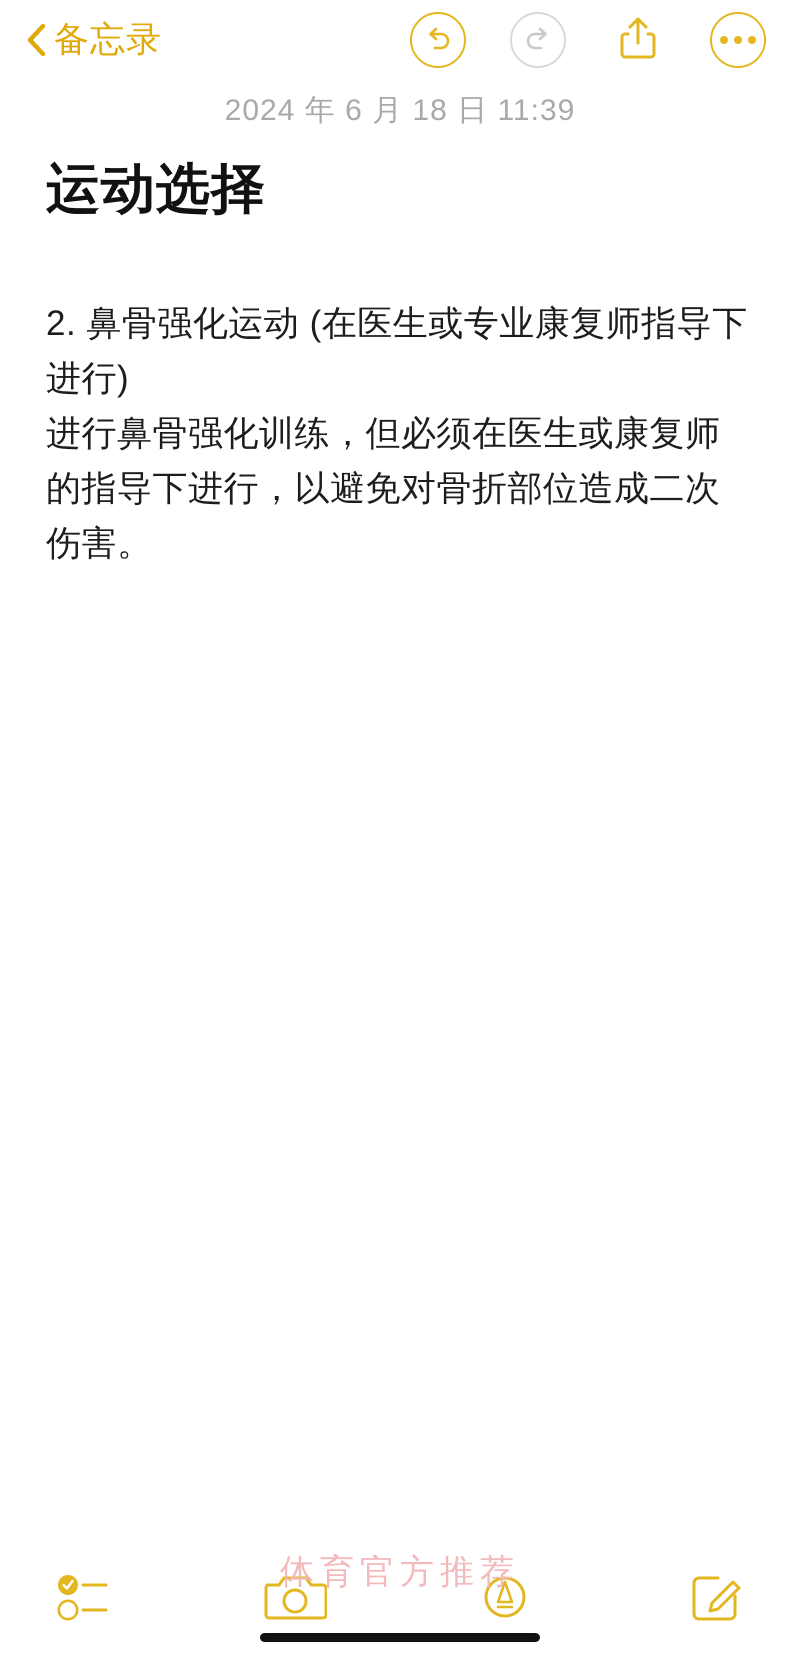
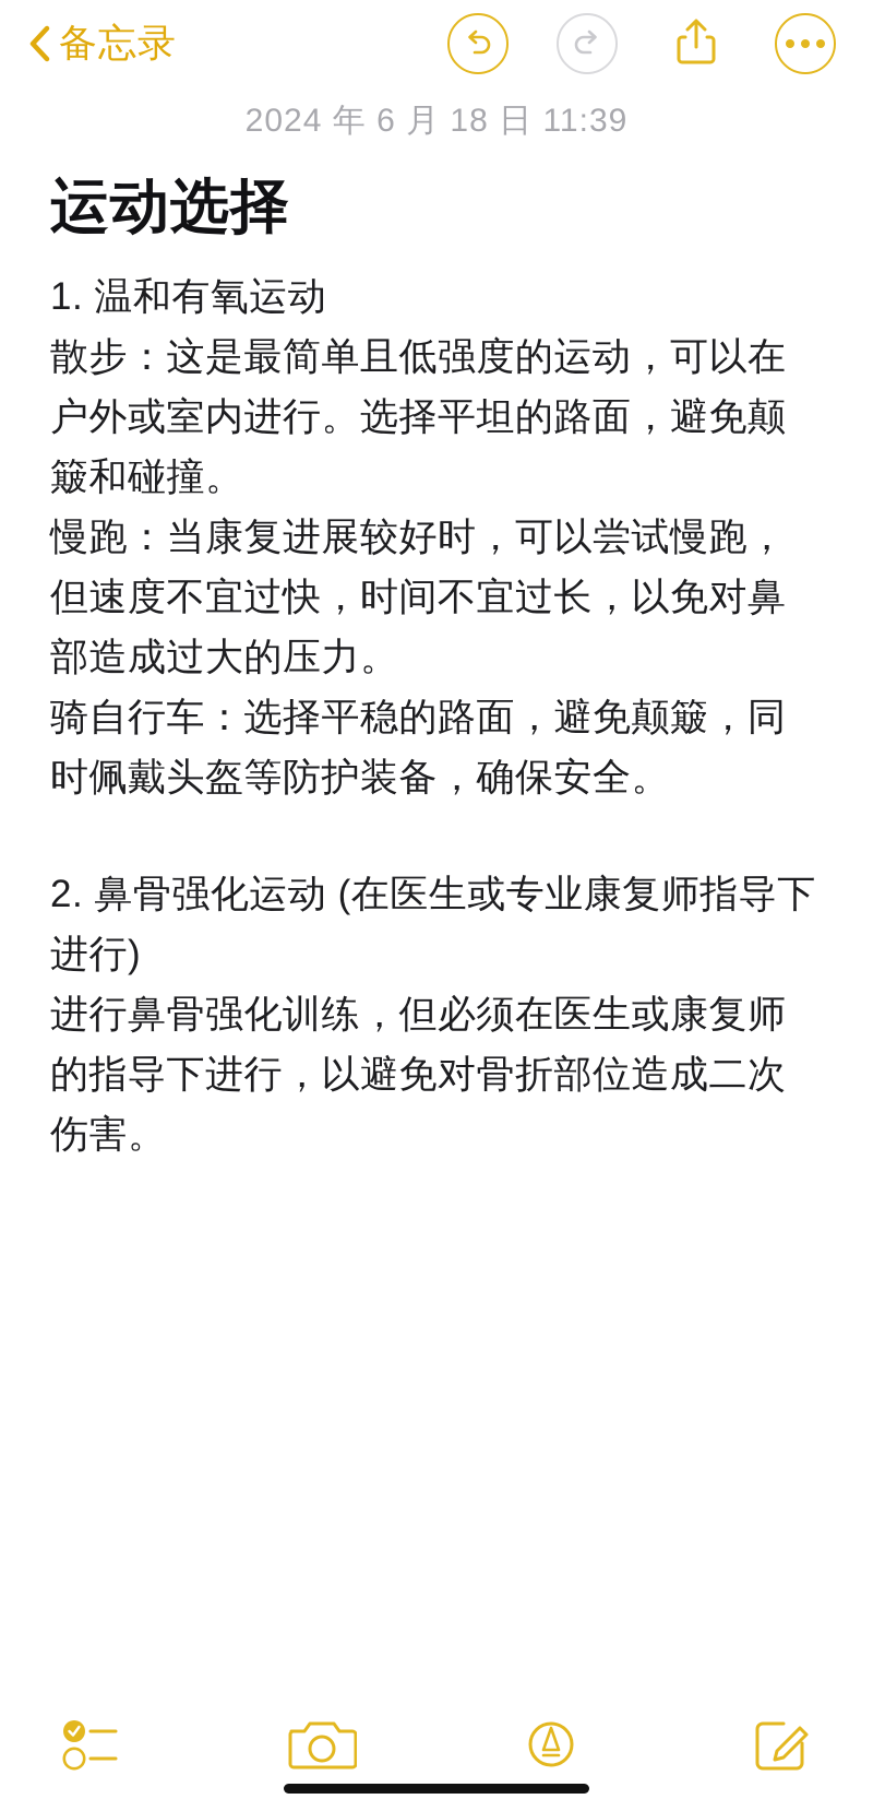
  备忘录
  2024 年 6 月 18 日 11:39
  运动选择
+ 1. 温和有氧运动
+ 散步：这是最简单且低强度的运动，可以在户外或室内进行。选择平坦的路面，避免颠簸和碰撞。
+ 慢跑：当康复进展较好时，可以尝试慢跑，但速度不宜过快，时间不宜过长，以免对鼻部造成过大的压力。
+ 骑自行车：选择平稳的路面，避免颠簸，同时佩戴头盔等防护装备，确保安全。
  2. 鼻骨强化运动 (在医生或专业康复师指导下进行)
  进行鼻骨强化训练，但必须在医生或康复师的指导下进行，以避免对骨折部位造成二次伤害。
- 体育官方推荐
